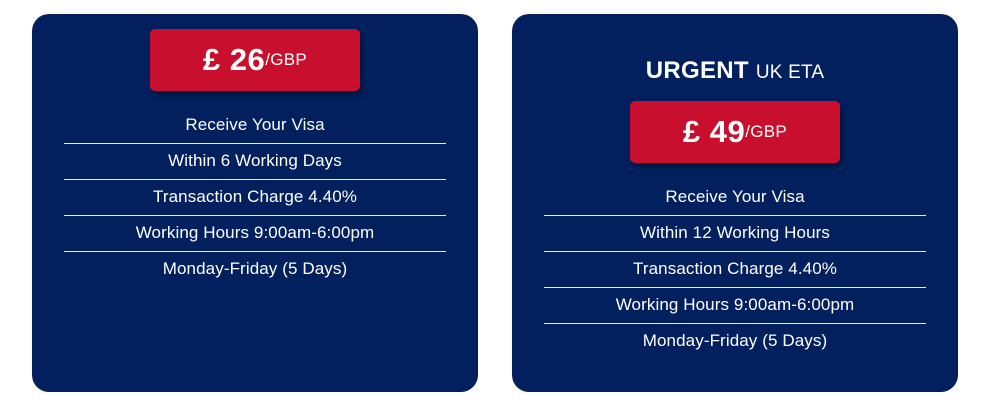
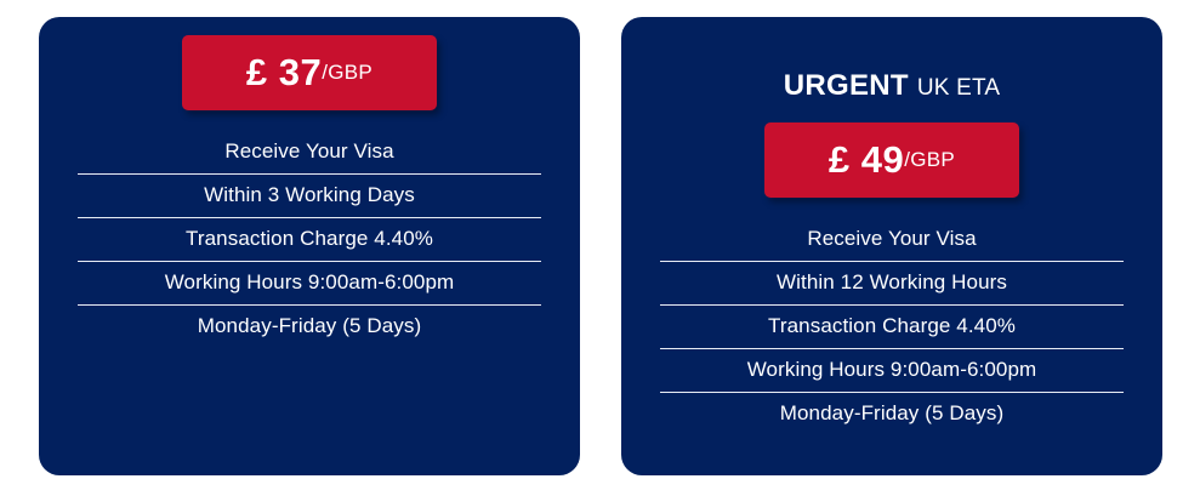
- £ 26
+ £ 37
  /GBP
  Receive Your Visa
- Within 6 Working Days
+ Within 3 Working Days
  Transaction Charge 4.40%
  Working Hours 9:00am-6:00pm
  Monday-Friday (5 Days)
  URGENT UK ETA
  £ 49
  /GBP
  Receive Your Visa
  Within 12 Working Hours
  Transaction Charge 4.40%
  Working Hours 9:00am-6:00pm
  Monday-Friday (5 Days)
